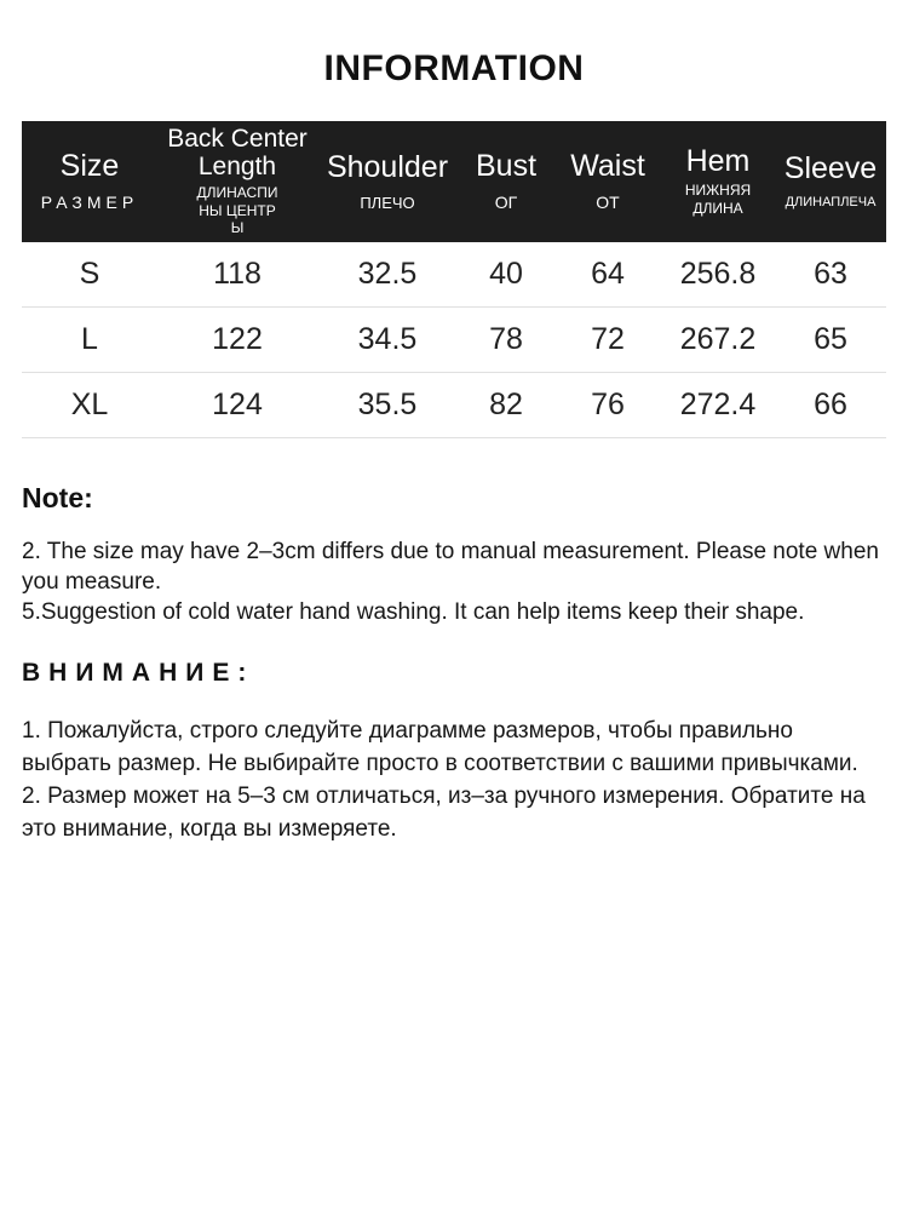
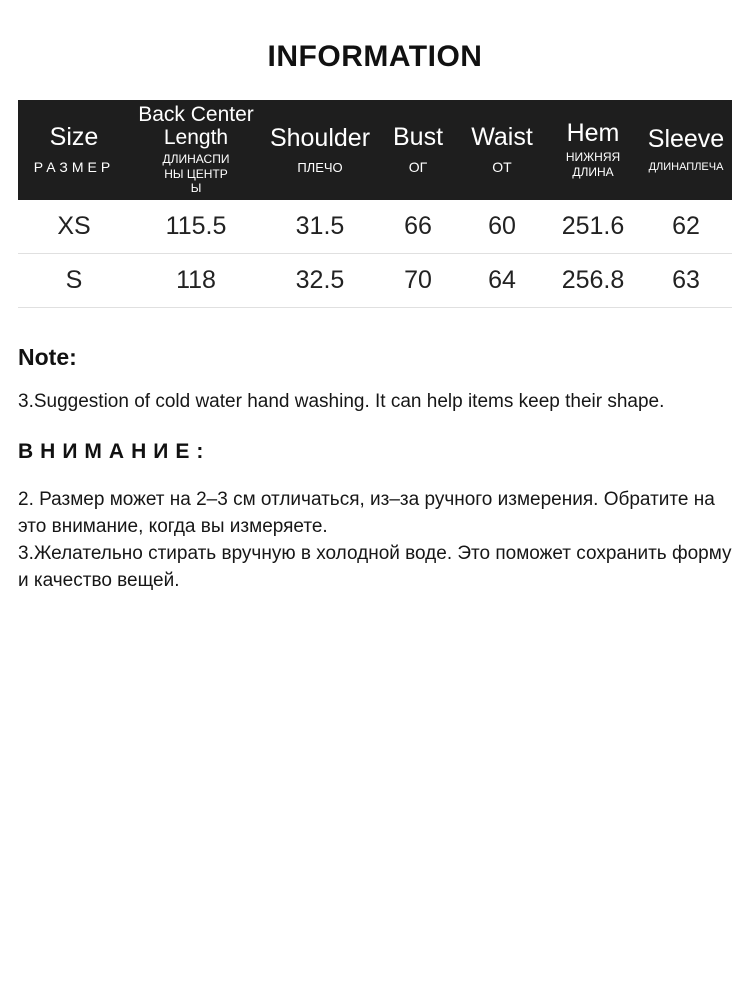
  INFORMATION
  Size РАЗМЕР	Back Center Length ДЛИНАСПИНЫ ЦЕНТРЫ	Shoulder ПЛЕЧО	Bust ОГ	Waist ОТ	Hem НИЖНЯЯ ДЛИНА	Sleeve ДЛИНАПЛЕЧА
+ XS	115.5	31.5	66	60	251.6	62
- S	118	32.5	40	64	256.8	63
+ S	118	32.5	70	64	256.8	63
- L	122	34.5	78	72	267.2	65
- XL	124	35.5	82	76	272.4	66
  Note:
- 2. The size may have 2–3cm differs due to manual measurement. Please note when you measure.
- 5.Suggestion of cold water hand washing. It can help items keep their shape.
+ 3.Suggestion of cold water hand washing. It can help items keep their shape.
  ВНИМАНИЕ:
- 1. Пожалуйста, строго следуйте диаграмме размеров, чтобы правильно выбрать размер. Не выбирайте просто в соответствии с вашими привычками.
- 2. Размер может на 5–3 см отличаться, из–за ручного измерения. Обратите на это внимание, когда вы измеряете.
+ 2. Размер может на 2–3 см отличаться, из–за ручного измерения. Обратите на это внимание, когда вы измеряете.
+ 3.Желательно стирать вручную в холодной воде. Это поможет сохранить форму и качество вещей.
